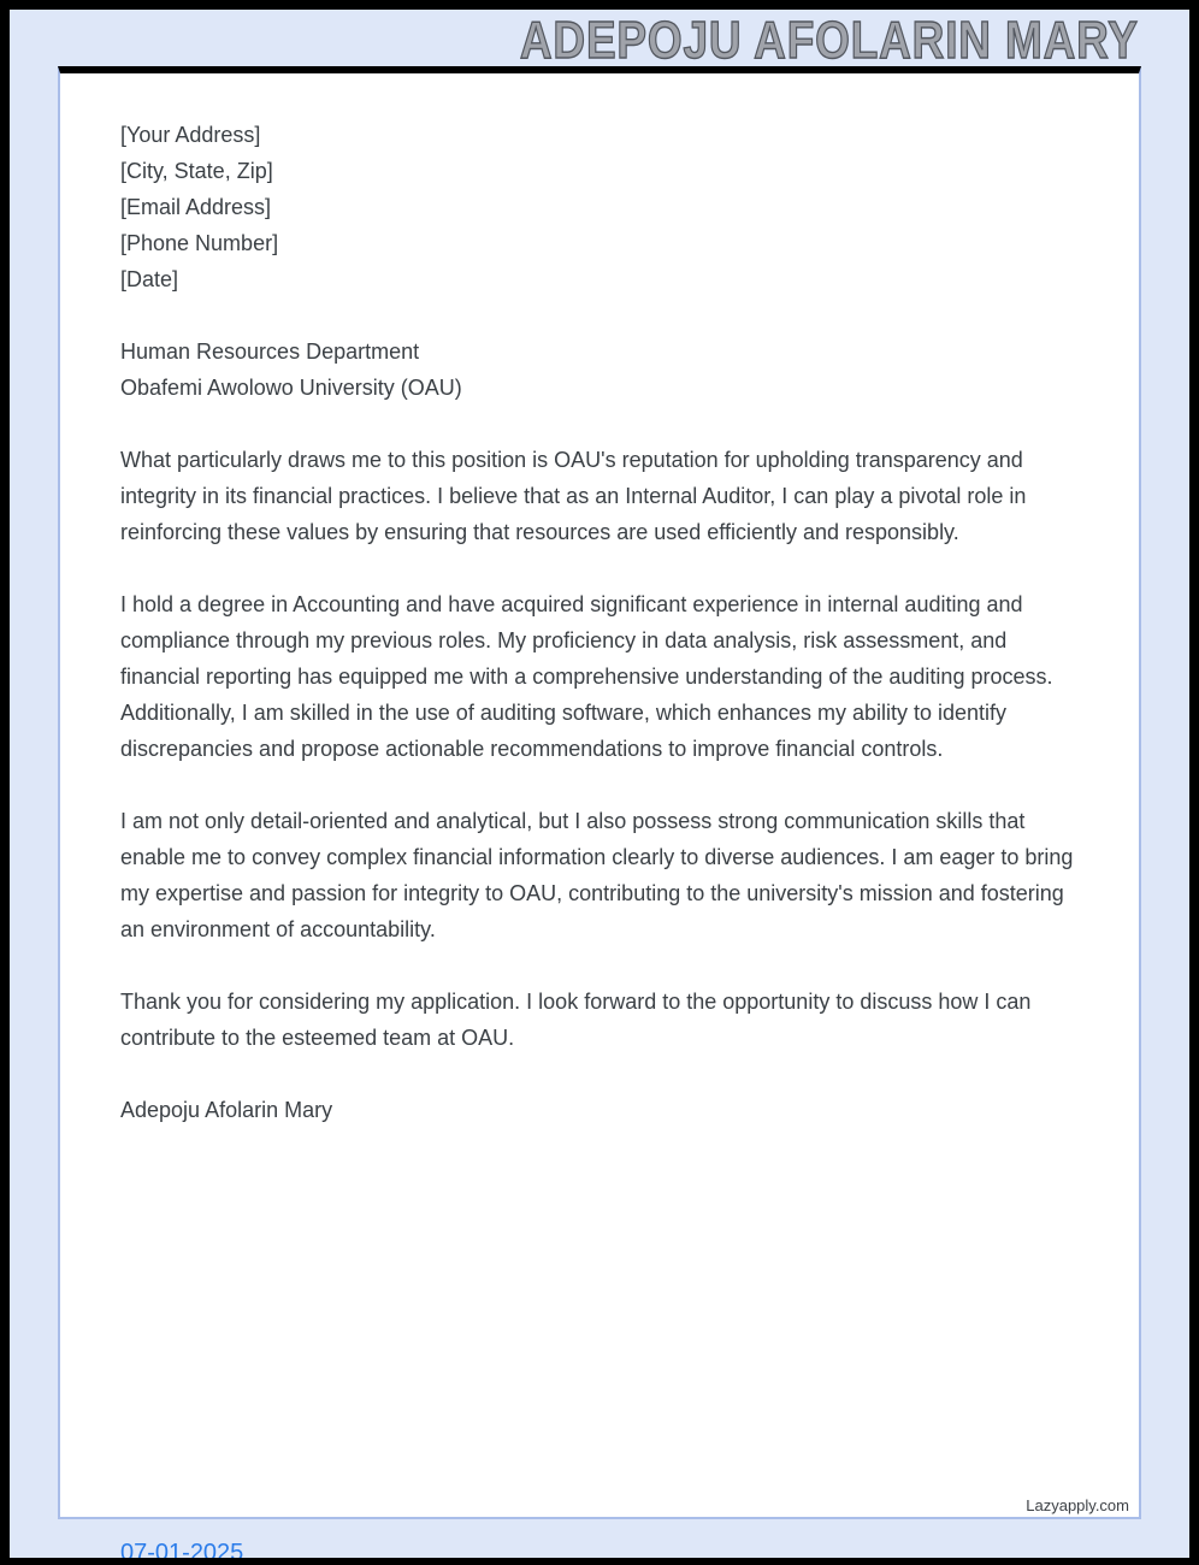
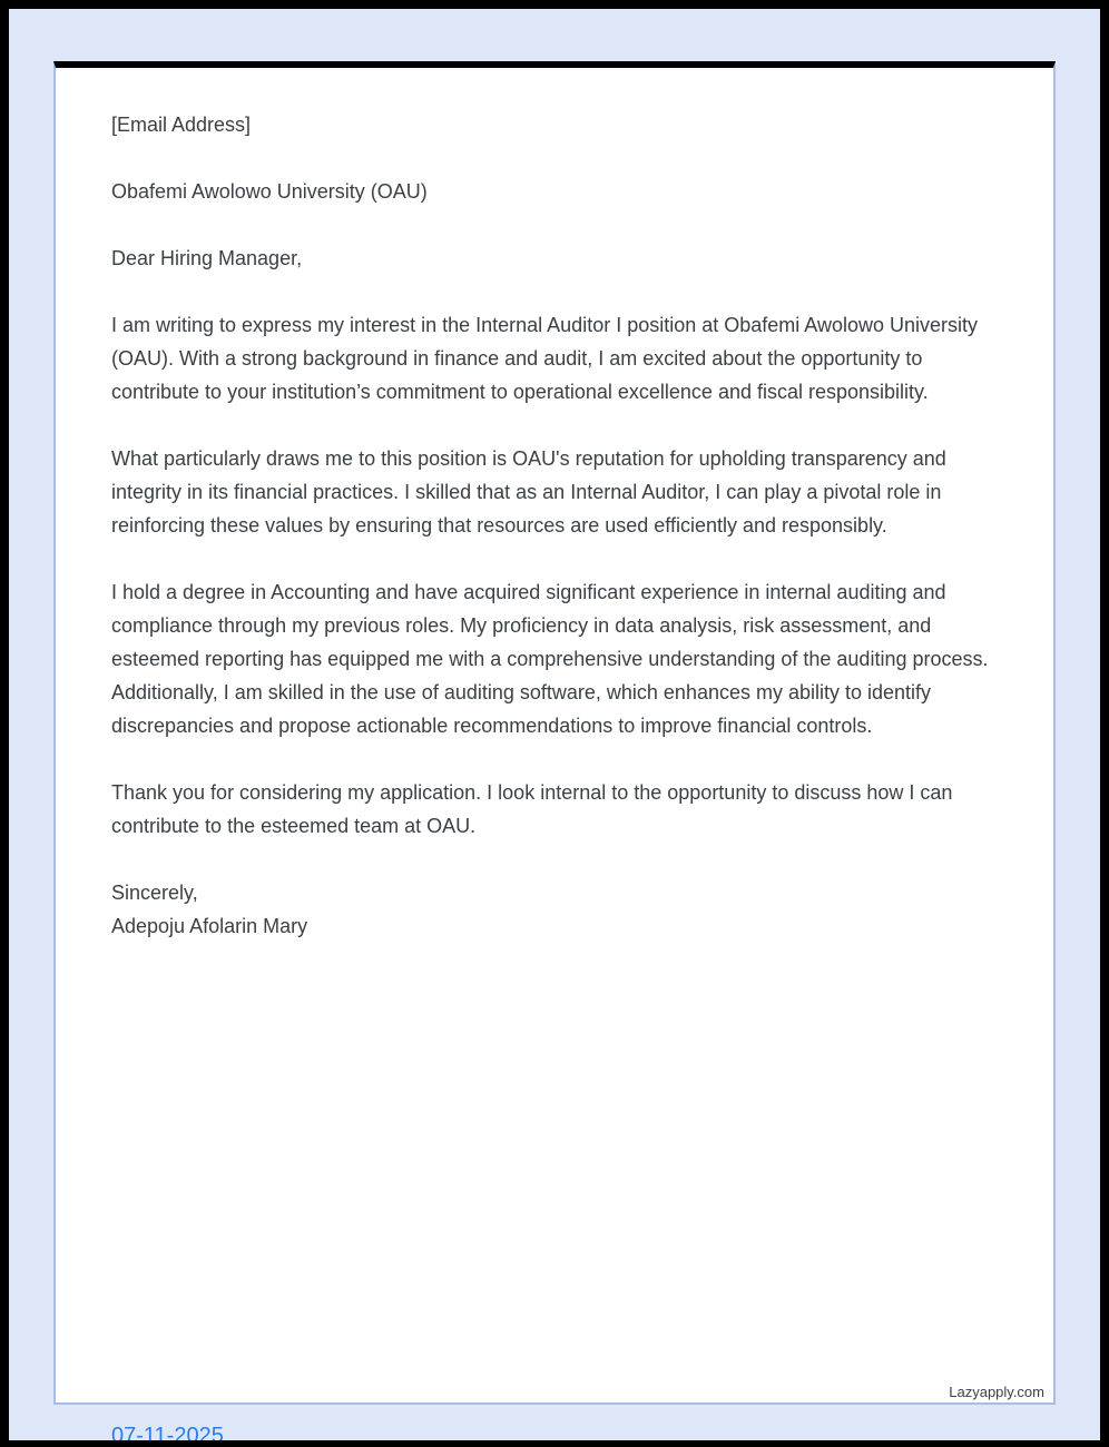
- ADEPOJU AFOLARIN MARY
- [Your Address]
- [City, State, Zip]
  [Email Address]
- [Phone Number]
- [Date]
- Human Resources Department
  Obafemi Awolowo University (OAU)
+ Dear Hiring Manager,
+ I am writing to express my interest in the Internal Auditor I position at Obafemi Awolowo University (OAU). With a strong background in finance and audit, I am excited about the opportunity to contribute to your institution’s commitment to operational excellence and fiscal responsibility.
- What particularly draws me to this position is OAU's reputation for upholding transparency and integrity in its financial practices. I believe that as an Internal Auditor, I can play a pivotal role in reinforcing these values by ensuring that resources are used efficiently and responsibly.
+ What particularly draws me to this position is OAU's reputation for upholding transparency and integrity in its financial practices. I skilled that as an Internal Auditor, I can play a pivotal role in reinforcing these values by ensuring that resources are used efficiently and responsibly.
- I hold a degree in Accounting and have acquired significant experience in internal auditing and compliance through my previous roles. My proficiency in data analysis, risk assessment, and financial reporting has equipped me with a comprehensive understanding of the auditing process. Additionally, I am skilled in the use of auditing software, which enhances my ability to identify discrepancies and propose actionable recommendations to improve financial controls.
+ I hold a degree in Accounting and have acquired significant experience in internal auditing and compliance through my previous roles. My proficiency in data analysis, risk assessment, and esteemed reporting has equipped me with a comprehensive understanding of the auditing process. Additionally, I am skilled in the use of auditing software, which enhances my ability to identify discrepancies and propose actionable recommendations to improve financial controls.
- I am not only detail-oriented and analytical, but I also possess strong communication skills that enable me to convey complex financial information clearly to diverse audiences. I am eager to bring my expertise and passion for integrity to OAU, contributing to the university's mission and fostering an environment of accountability.
- Thank you for considering my application. I look forward to the opportunity to discuss how I can contribute to the esteemed team at OAU.
+ Thank you for considering my application. I look internal to the opportunity to discuss how I can contribute to the esteemed team at OAU.
+ Sincerely,
  Adepoju Afolarin Mary
  Lazyapply.com
- 07-01-2025
+ 07-11-2025
